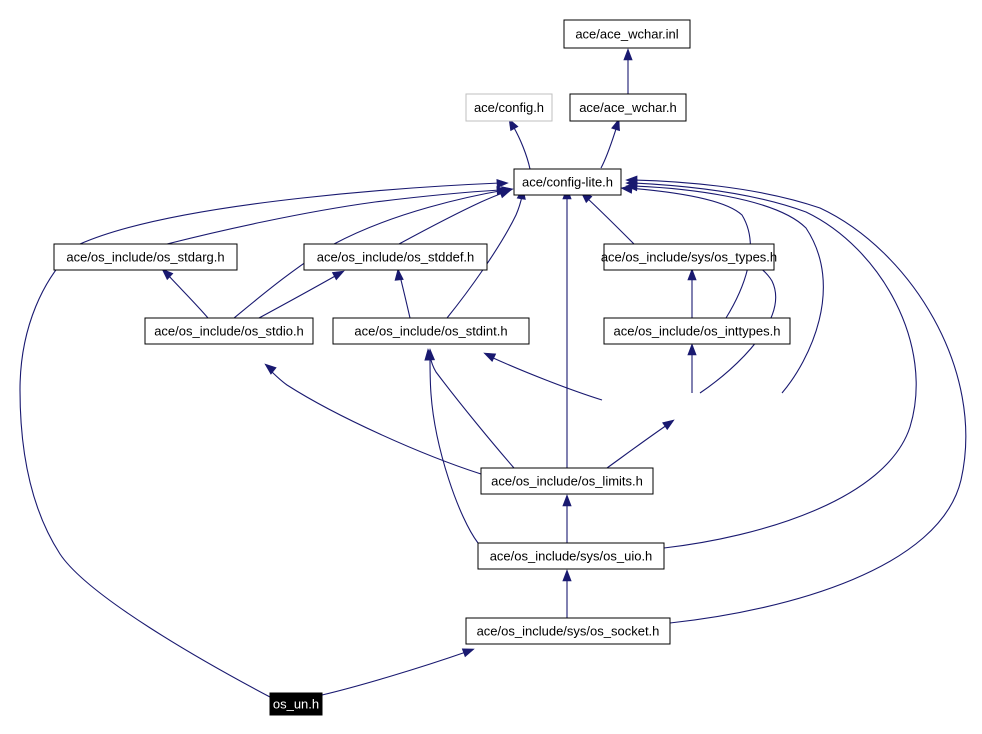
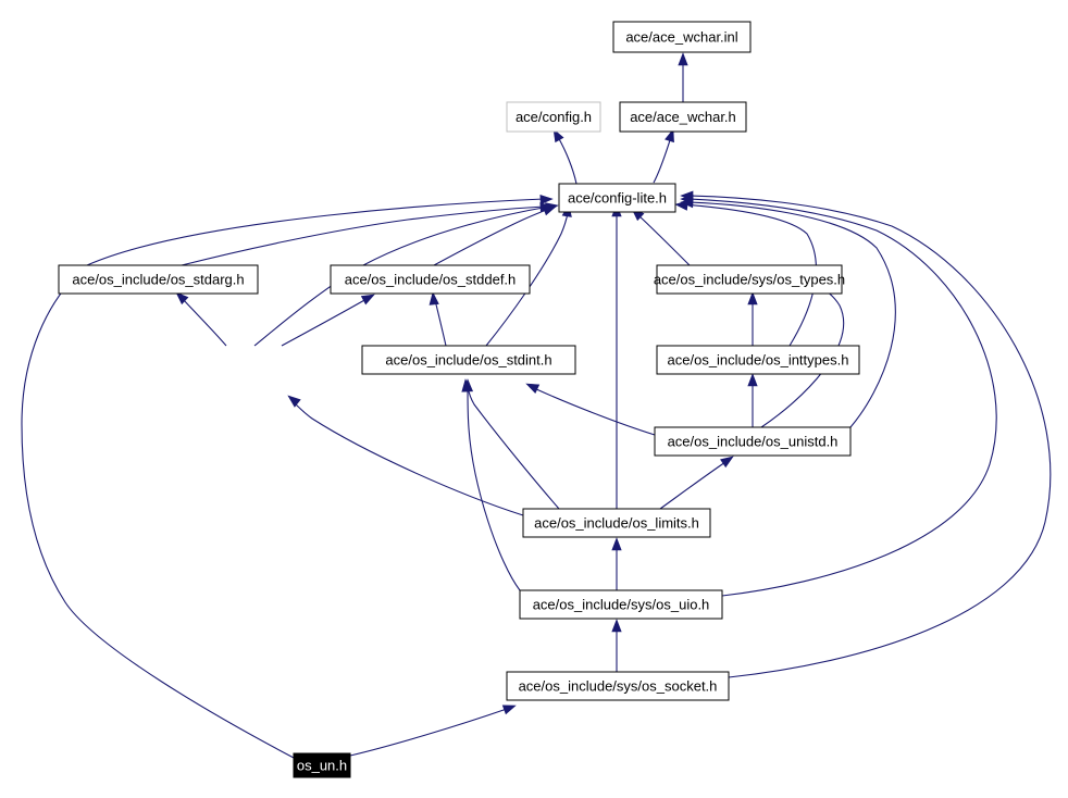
  ace/ace_wchar.inl
  ace/config.h
  ace/ace_wchar.h
  ace/config-lite.h
  ace/os_include/os_stdarg.h
  ace/os_include/os_stddef.h
  ace/os_include/sys/os_types.h
- ace/os_include/os_stdio.h
  ace/os_include/os_stdint.h
  ace/os_include/os_inttypes.h
+ ace/os_include/os_unistd.h
  ace/os_include/os_limits.h
  ace/os_include/sys/os_uio.h
  ace/os_include/sys/os_socket.h
  os_un.h
